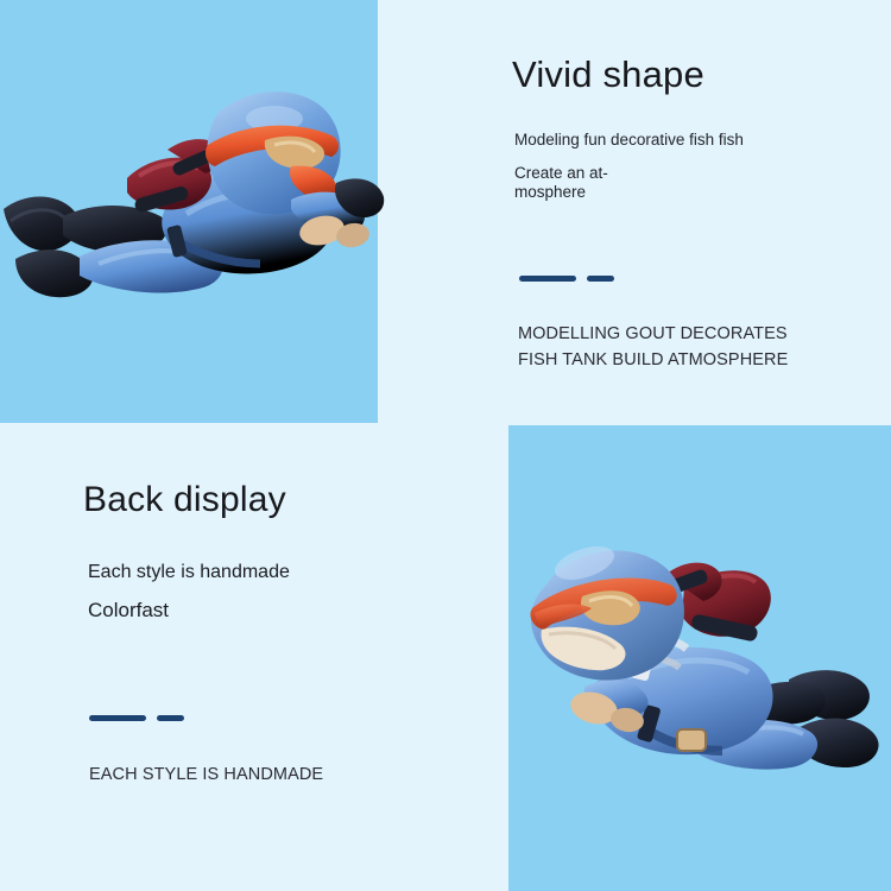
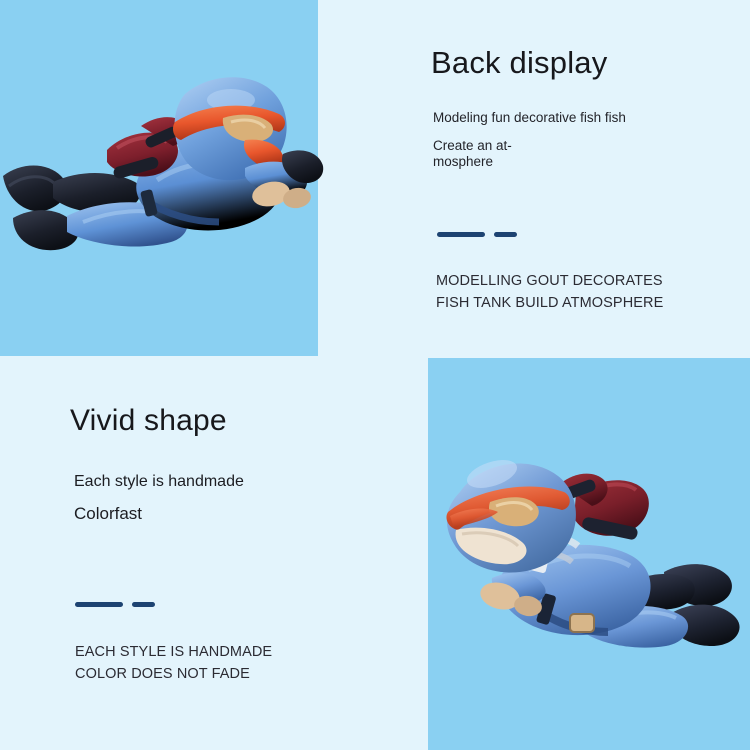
- Vivid shape
+ Back display
  Modeling fun decorative fish fish
  Create an at-mosphere
  MODELLING GOUT DECORATES
  FISH TANK BUILD ATMOSPHERE
- Back display
+ Vivid shape
  Each style is handmade
  Colorfast
  EACH STYLE IS HANDMADE
+ COLOR DOES NOT FADE
